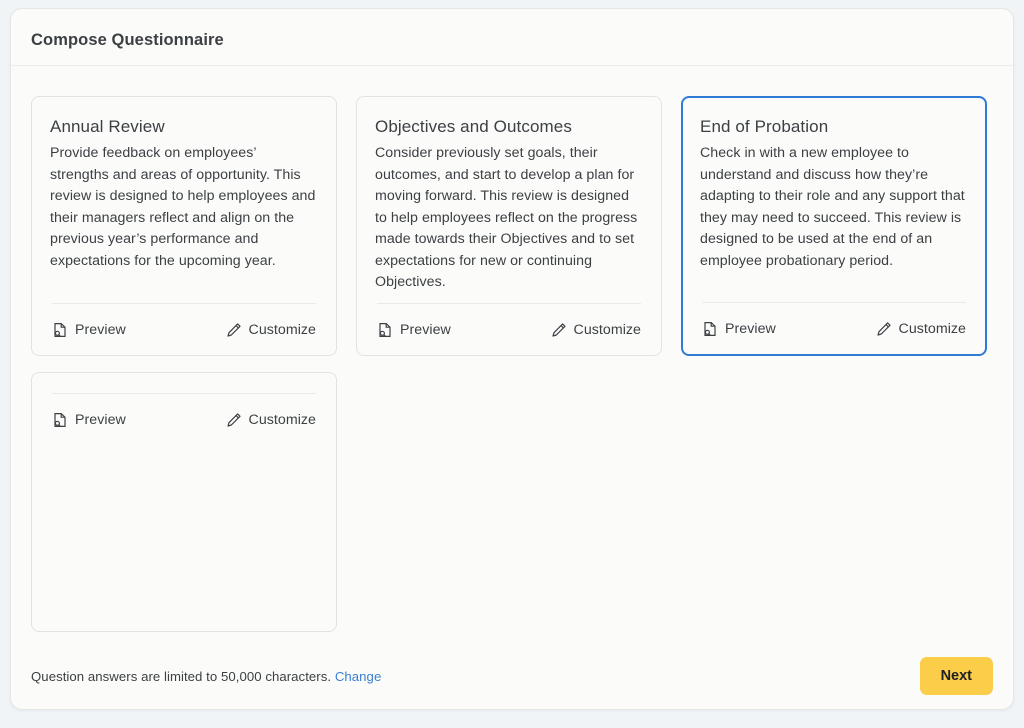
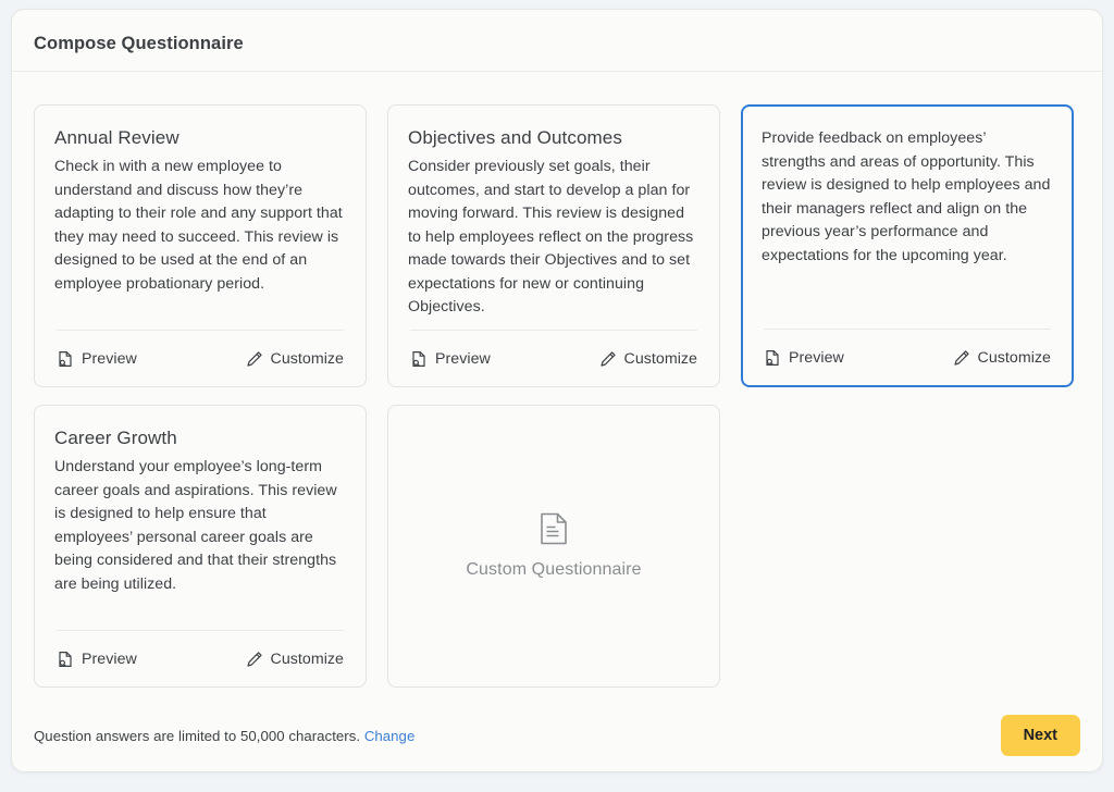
  Compose Questionnaire
  Annual Review
- Provide feedback on employees’ strengths and areas of opportunity. This review is designed to help employees and their managers reflect and align on the previous year’s performance and expectations for the upcoming year.
+ Check in with a new employee to understand and discuss how they’re adapting to their role and any support that they may need to succeed. This review is designed to be used at the end of an employee probationary period.
  Preview
  Customize
  Objectives and Outcomes
  Consider previously set goals, their outcomes, and start to develop a plan for moving forward. This review is designed to help employees reflect on the progress made towards their Objectives and to set expectations for new or continuing Objectives.
  Preview
  Customize
- End of Probation
- Check in with a new employee to understand and discuss how they’re adapting to their role and any support that they may need to succeed. This review is designed to be used at the end of an employee probationary period.
+ Provide feedback on employees’ strengths and areas of opportunity. This review is designed to help employees and their managers reflect and align on the previous year’s performance and expectations for the upcoming year.
  Preview
  Customize
+ Career Growth
+ Understand your employee’s long-term career goals and aspirations. This review is designed to help ensure that employees’ personal career goals are being considered and that their strengths are being utilized.
  Preview
  Customize
+ Custom Questionnaire
  Question answers are limited to 50,000 characters. Change
  Next
